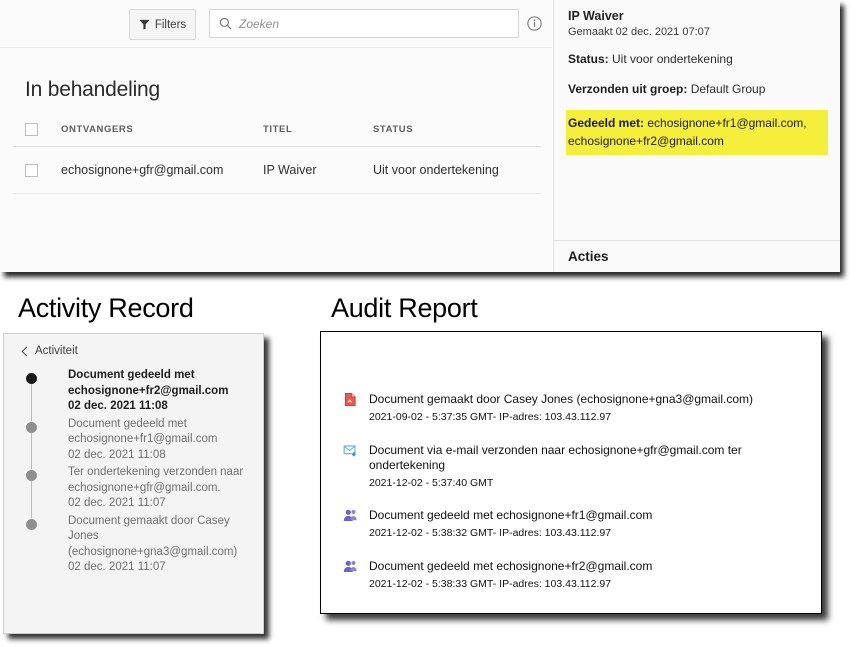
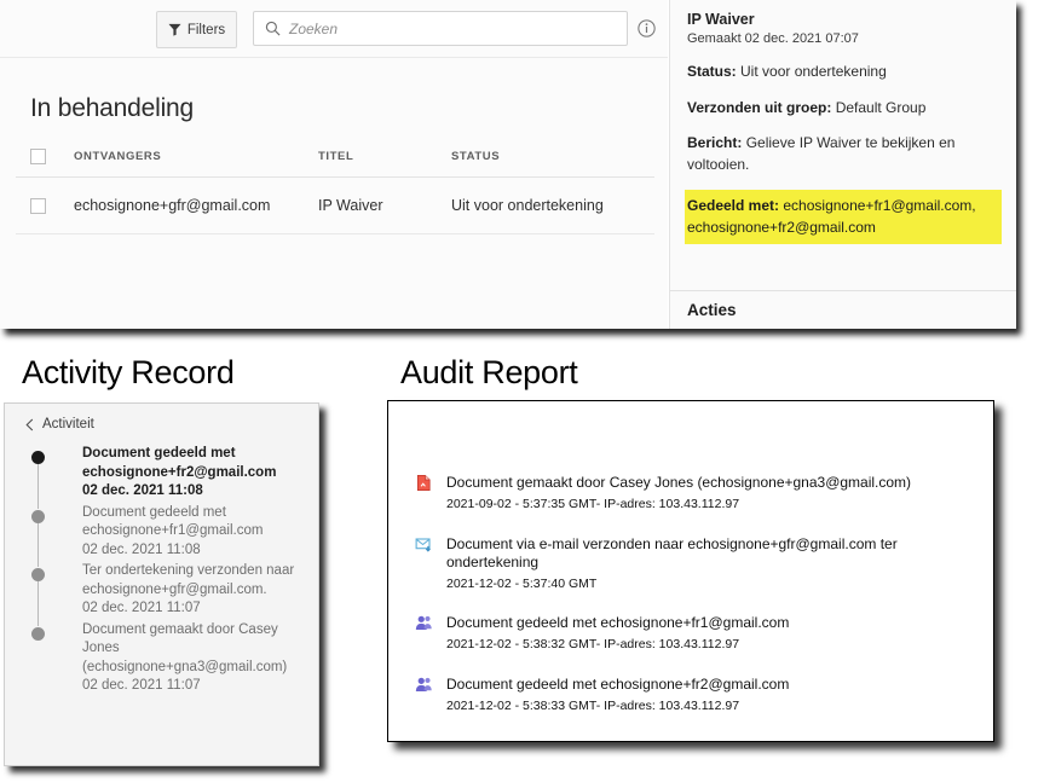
  Filters
  Zoeken
  In behandeling
  ONTVANGERS
  TITEL
  STATUS
  echosignone+gfr@gmail.com
  IP Waiver
  Uit voor ondertekening
  IP Waiver
  Gemaakt 02 dec. 2021 07:07
  Status: Uit voor ondertekening
  Verzonden uit groep: Default Group
+ Bericht: Gelieve IP Waiver te bekijken en voltooien.
  Gedeeld met: echosignone+fr1@gmail.com, echosignone+fr2@gmail.com
  Acties
  Activity Record
  Activiteit
  Document gedeeld met echosignone+fr2@gmail.com
  02 dec. 2021 11:08
  Document gedeeld met echosignone+fr1@gmail.com
  02 dec. 2021 11:08
  Ter ondertekening verzonden naar echosignone+gfr@gmail.com.
  02 dec. 2021 11:07
  Document gemaakt door Casey Jones (echosignone+gna3@gmail.com)
  02 dec. 2021 11:07
  Audit Report
  Document gemaakt door Casey Jones (echosignone+gna3@gmail.com)
  2021-09-02 - 5:37:35 GMT- IP-adres: 103.43.112.97
  Document via e-mail verzonden naar echosignone+gfr@gmail.com ter ondertekening
  2021-12-02 - 5:37:40 GMT
  Document gedeeld met echosignone+fr1@gmail.com
  2021-12-02 - 5:38:32 GMT- IP-adres: 103.43.112.97
  Document gedeeld met echosignone+fr2@gmail.com
  2021-12-02 - 5:38:33 GMT- IP-adres: 103.43.112.97
